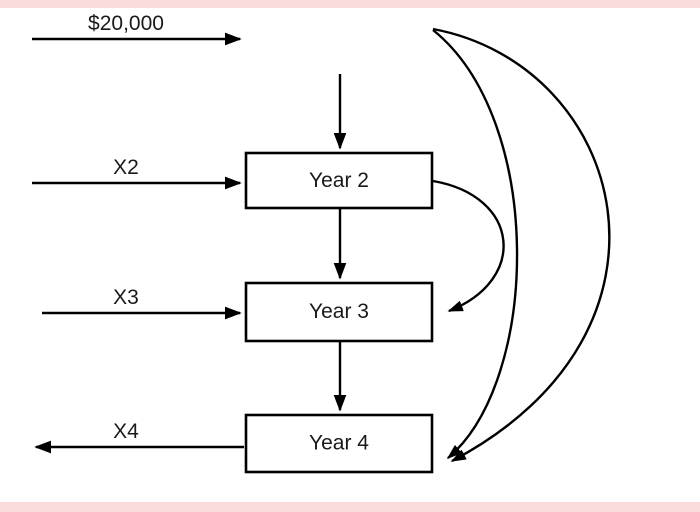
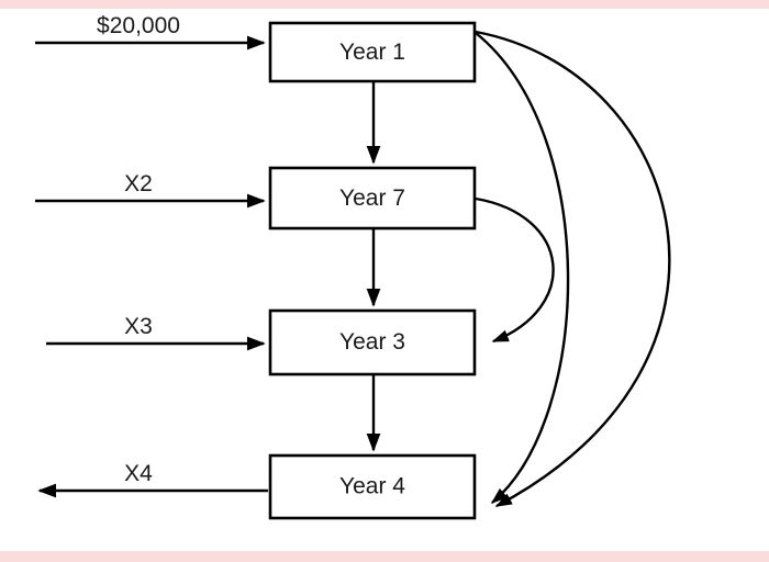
  $20,000
  X2
  X3
  X4
+ Year 1
- Year 2
+ Year 7
  Year 3
  Year 4
